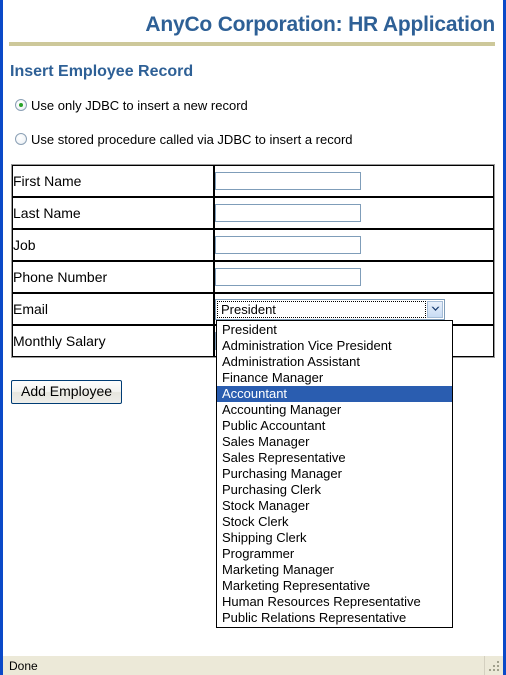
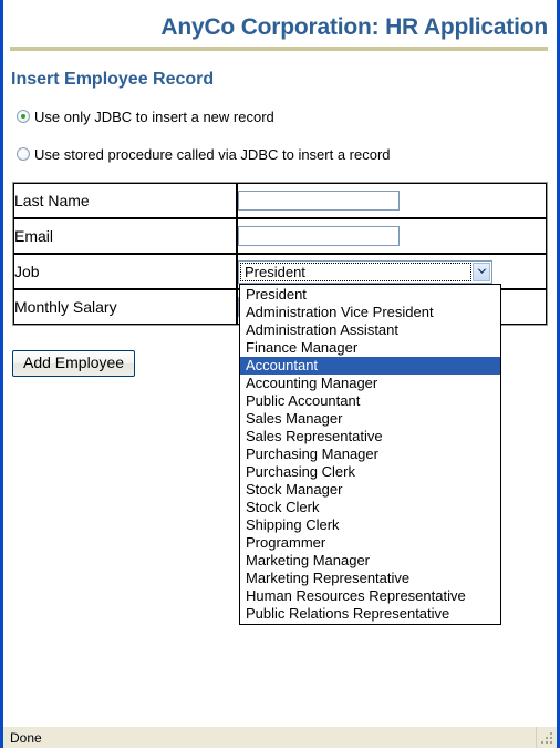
  AnyCo Corporation: HR Application
  Insert Employee Record
  Use only JDBC to insert a new record
  Use stored procedure called via JDBC to insert a record
- First Name
  Last Name
- Job
+ Email
- Phone Number
- Email	President PresidentAdministration Vice PresidentAdministration AssistantFinance ManagerAccountantAccounting ManagerPublic AccountantSales ManagerSales RepresentativePurchasing ManagerPurchasing ClerkStock ManagerStock ClerkShipping ClerkProgrammerMarketing ManagerMarketing RepresentativeHuman Resources RepresentativePublic Relations Representative
+ Job	President PresidentAdministration Vice PresidentAdministration AssistantFinance ManagerAccountantAccounting ManagerPublic AccountantSales ManagerSales RepresentativePurchasing ManagerPurchasing ClerkStock ManagerStock ClerkShipping ClerkProgrammerMarketing ManagerMarketing RepresentativeHuman Resources RepresentativePublic Relations Representative
  Monthly Salary
  Add Employee
  Done
